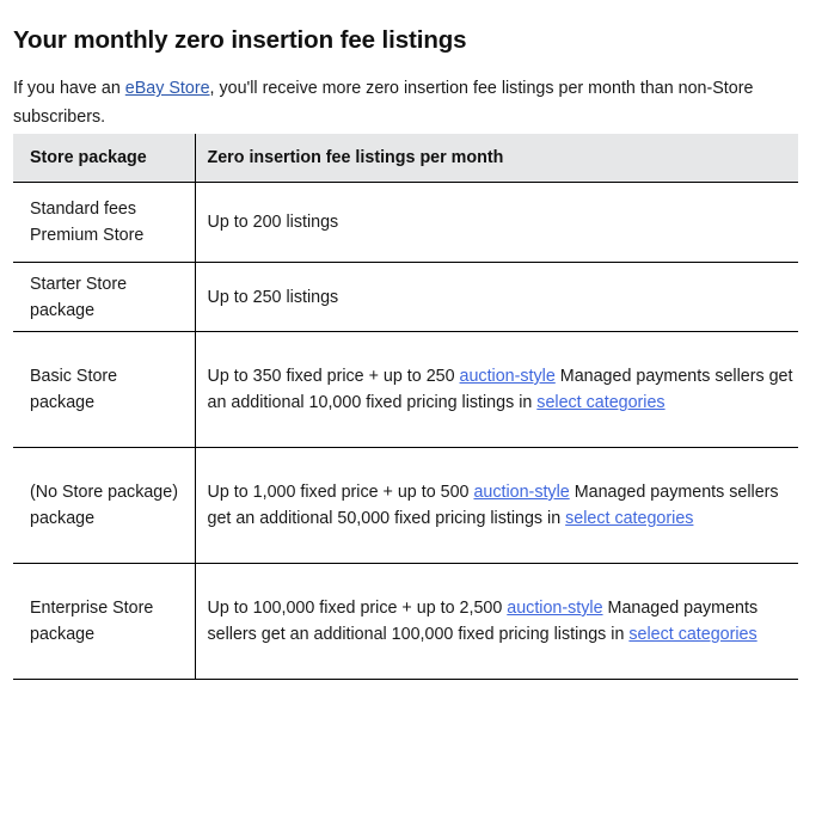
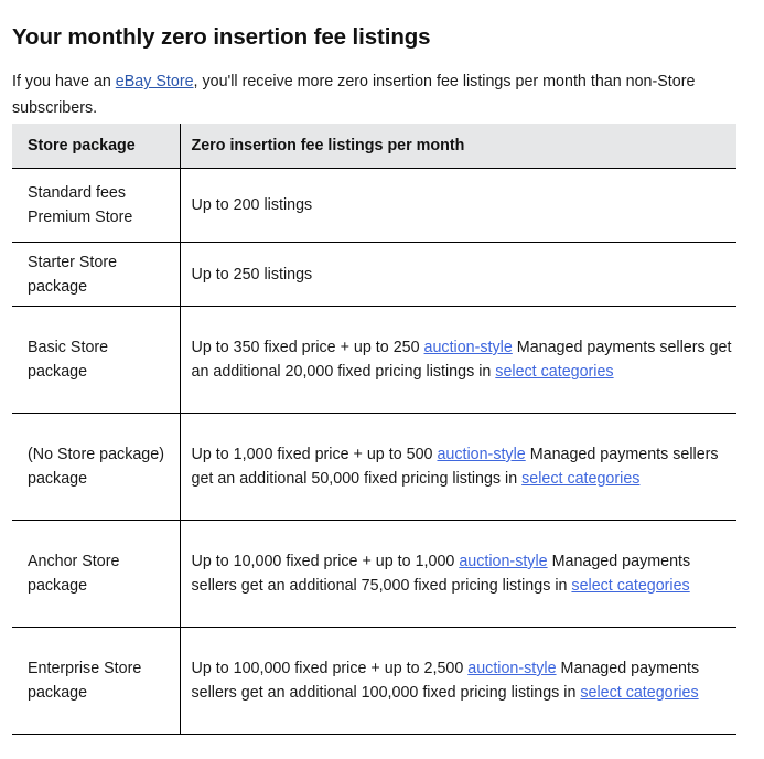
  Your monthly zero insertion fee listings
  If you have an eBay Store, you'll receive more zero insertion fee listings per month than non-Store subscribers.
  Store package	Zero insertion fee listings per month
  Standard fees Premium Store	Up to 200 listings
  Starter Store package	Up to 250 listings
- Basic Store package	Up to 350 fixed price + up to 250 auction-style Managed payments sellers get an additional 10,000 fixed pricing listings in select categories
+ Basic Store package	Up to 350 fixed price + up to 250 auction-style Managed payments sellers get an additional 20,000 fixed pricing listings in select categories
  (No Store package) package	Up to 1,000 fixed price + up to 500 auction-style Managed payments sellers get an additional 50,000 fixed pricing listings in select categories
+ Anchor Store package	Up to 10,000 fixed price + up to 1,000 auction-style Managed payments sellers get an additional 75,000 fixed pricing listings in select categories
  Enterprise Store package	Up to 100,000 fixed price + up to 2,500 auction-style Managed payments sellers get an additional 100,000 fixed pricing listings in select categories
